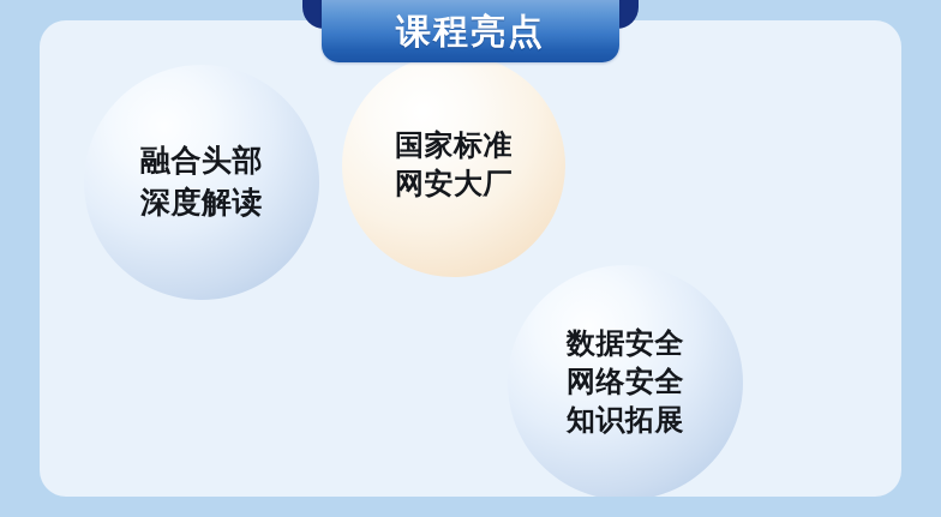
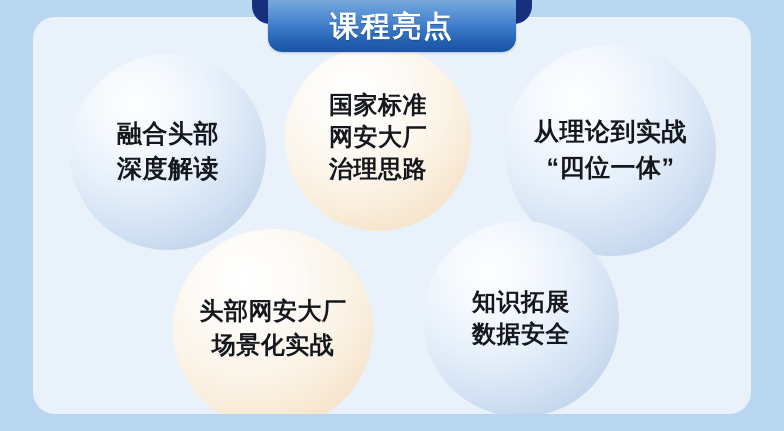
  融合头部
  深度解读
  国家标准
  网安大厂
+ 治理思路
+ 从理论到实战
+ “四位一体”
+ 头部网安大厂
+ 场景化实战
- 数据安全
+ 知识拓展
- 网络安全
- 知识拓展
+ 数据安全
  课程亮点
